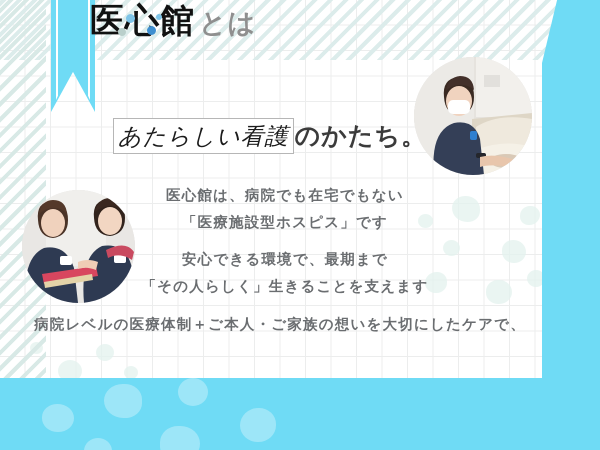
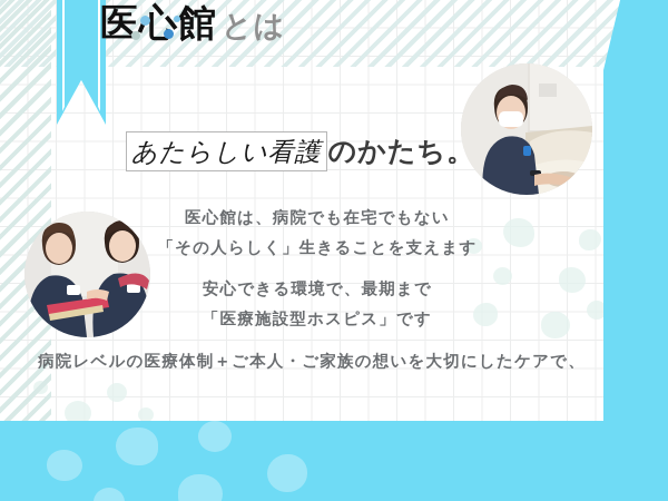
  医心館
  とは
  あたらしい看護
  のかたち。
  医心館は、病院でも在宅でもない
- 「医療施設型ホスピス」です
+ 「その人らしく」生きることを支えます
  安心できる環境で、最期まで
- 「その人らしく」生きることを支えます
+ 「医療施設型ホスピス」です
  病院レベルの医療体制＋ご本人・ご家族の想いを大切にしたケアで、
